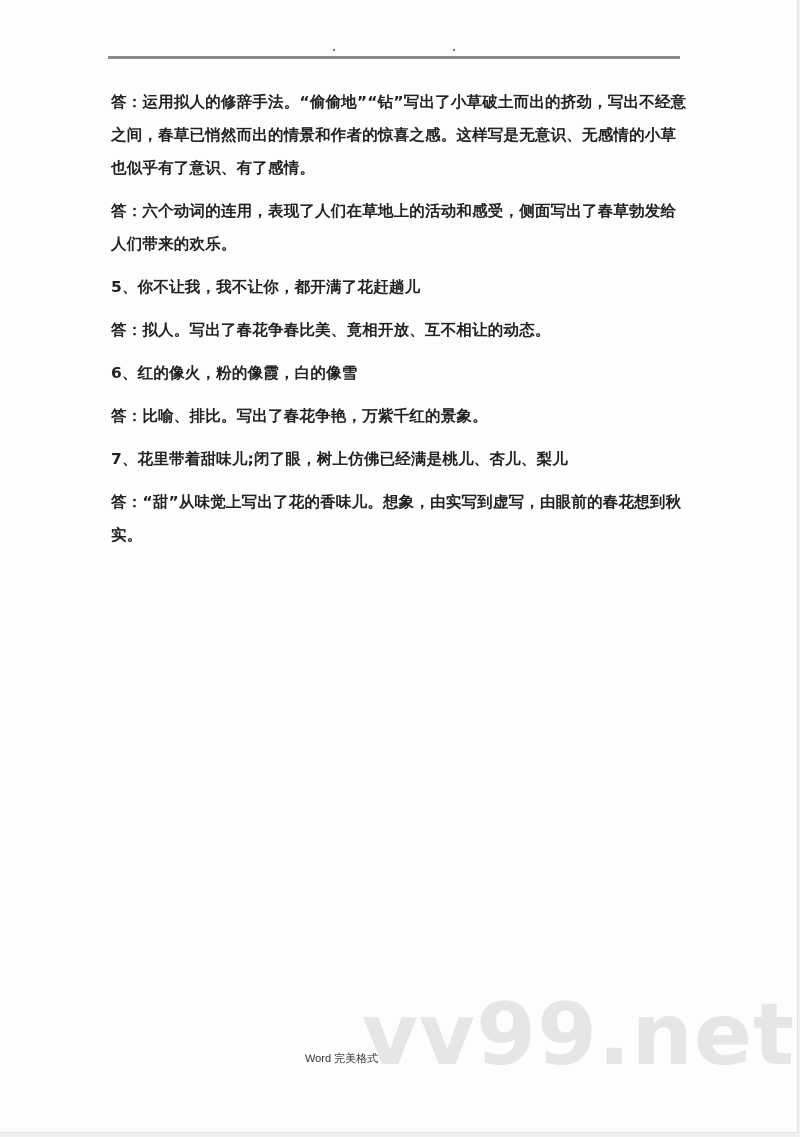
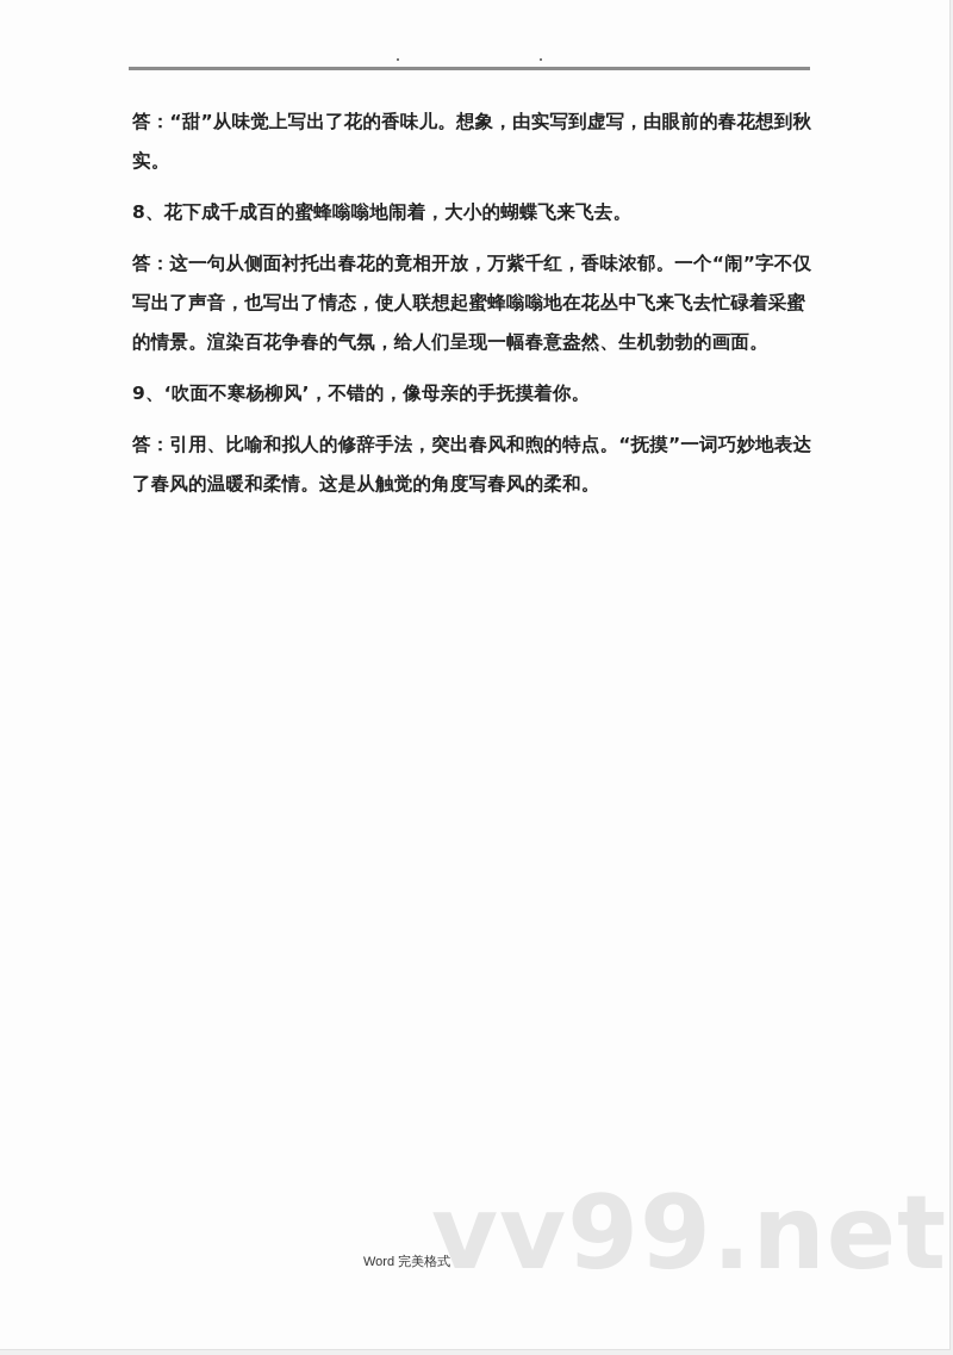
- 答：运用拟人的修辞手法。“偷偷地”“钻”写出了小草破土而出的挤劲，写出不经意之间，春草已悄然而出的情景和作者的惊喜之感。这样写是无意识、无感情的小草也似乎有了意识、有了感情。
- 答：六个动词的连用，表现了人们在草地上的活动和感受，侧面写出了春草勃发给人们带来的欢乐。
- 5、你不让我，我不让你，都开满了花赶趟儿
- 答：拟人。写出了春花争春比美、竟相开放、互不相让的动态。
- 6、红的像火，粉的像霞，白的像雪
- 答：比喻、排比。写出了春花争艳，万紫千红的景象。
- 7、花里带着甜味儿;闭了眼，树上仿佛已经满是桃儿、杏儿、梨儿
  答：“甜”从味觉上写出了花的香味儿。想象，由实写到虚写，由眼前的春花想到秋实。
+ 8、花下成千成百的蜜蜂嗡嗡地闹着，大小的蝴蝶飞来飞去。
+ 答：这一句从侧面衬托出春花的竟相开放，万紫千红，香味浓郁。一个“闹”字不仅写出了声音，也写出了情态，使人联想起蜜蜂嗡嗡地在花丛中飞来飞去忙碌着采蜜的情景。渲染百花争春的气氛，给人们呈现一幅春意盎然、生机勃勃的画面。
+ 9、‘吹面不寒杨柳风’，不错的，像母亲的手抚摸着你。
+ 答：引用、比喻和拟人的修辞手法，突出春风和煦的特点。“抚摸”一词巧妙地表达了春风的温暖和柔情。这是从触觉的角度写春风的柔和。
  vv99.net
  Word 完美格式
